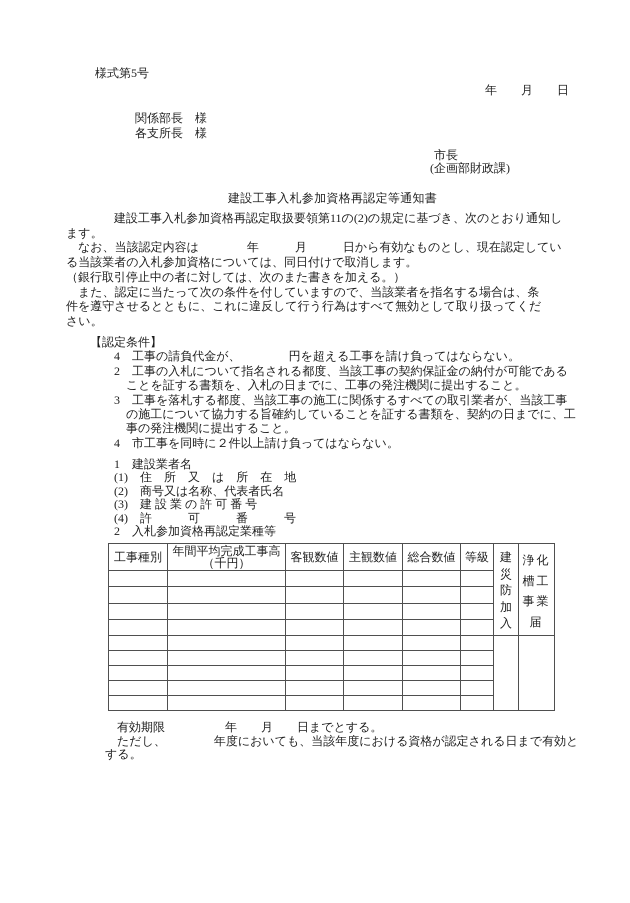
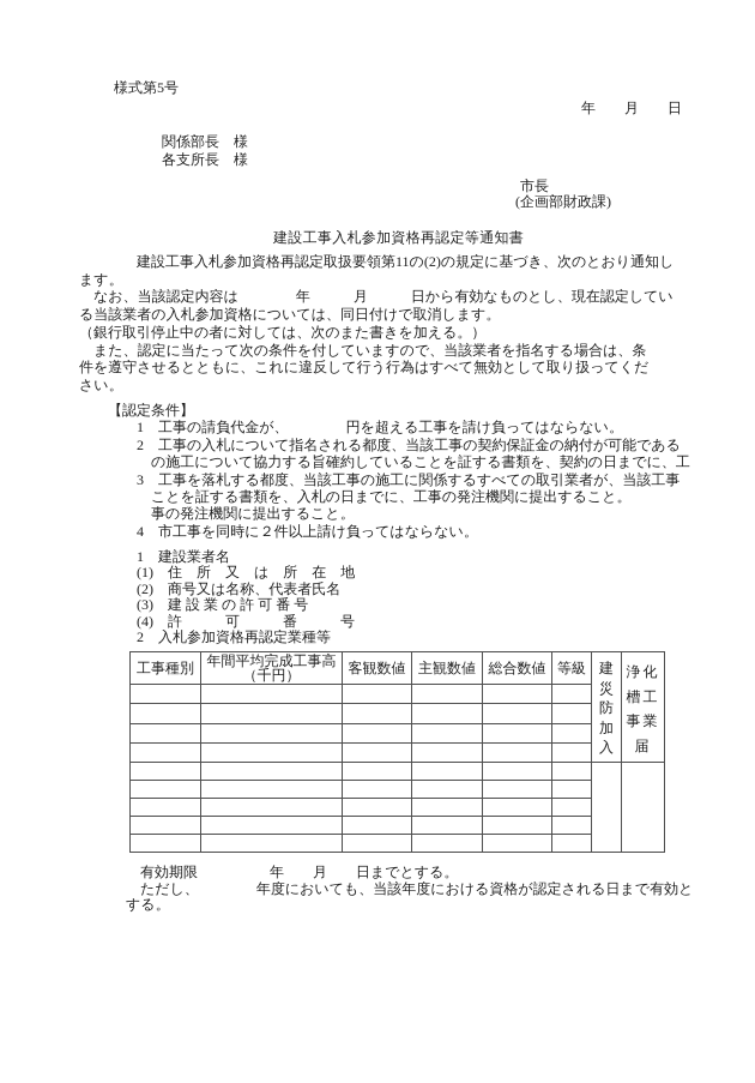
  様式第5号
  年 月 日
  関係部長 様
  各支所長 様
  市長
  (企画部財政課)
  建設工事入札参加資格再認定等通知書
  建設工事入札参加資格再認定取扱要領第11の(2)の規定に基づき、次のとおり通知し
  ます。
  なお、当該認定内容は 年 月 日から有効なものとし、現在認定してい
  る当該業者の入札参加資格については、同日付けで取消します。
  （銀行取引停止中の者に対しては、次のまた書きを加える。）
  また、認定に当たって次の条件を付していますので、当該業者を指名する場合は、条
  件を遵守させるとともに、これに違反して行う行為はすべて無効として取り扱ってくだ
  さい。
  【認定条件】
- 4 工事の請負代金が、 円を超える工事を請け負ってはならない。
+ 1 工事の請負代金が、 円を超える工事を請け負ってはならない。
  2 工事の入札について指名される都度、当該工事の契約保証金の納付が可能である
- ことを証する書類を、入札の日までに、工事の発注機関に提出すること。
+ の施工について協力する旨確約していることを証する書類を、契約の日までに、工
  3 工事を落札する都度、当該工事の施工に関係するすべての取引業者が、当該工事
- の施工について協力する旨確約していることを証する書類を、契約の日までに、工
+ ことを証する書類を、入札の日までに、工事の発注機関に提出すること。
  事の発注機関に提出すること。
  4 市工事を同時に２件以上請け負ってはならない。
  1 建設業者名
  (1) 住 所 又 は 所 在 地
  (2) 商号又は名称、代表者氏名
  (3) 建 設 業 の 許 可 番 号
  (4) 許 可 番 号
  2 入札参加資格再認定業種等
  工事種別	年間平均完成工事高 （千円）	客観数値	主観数値	総合数値	等級	建災防加入	浄化槽工事業届
  有効期限 年 月 日までとする。
  ただし、 年度においても、当該年度における資格が認定される日まで有効と
  する。
